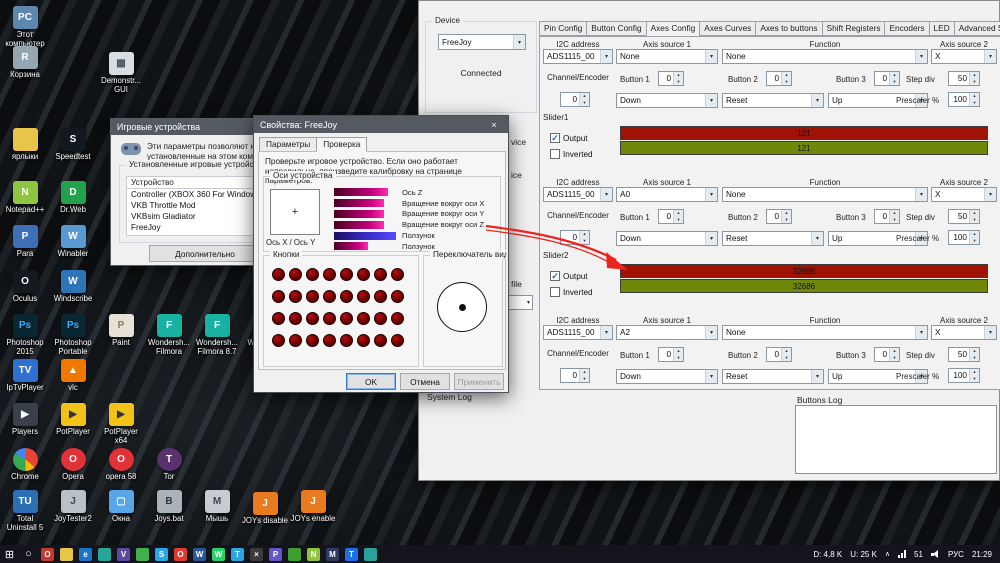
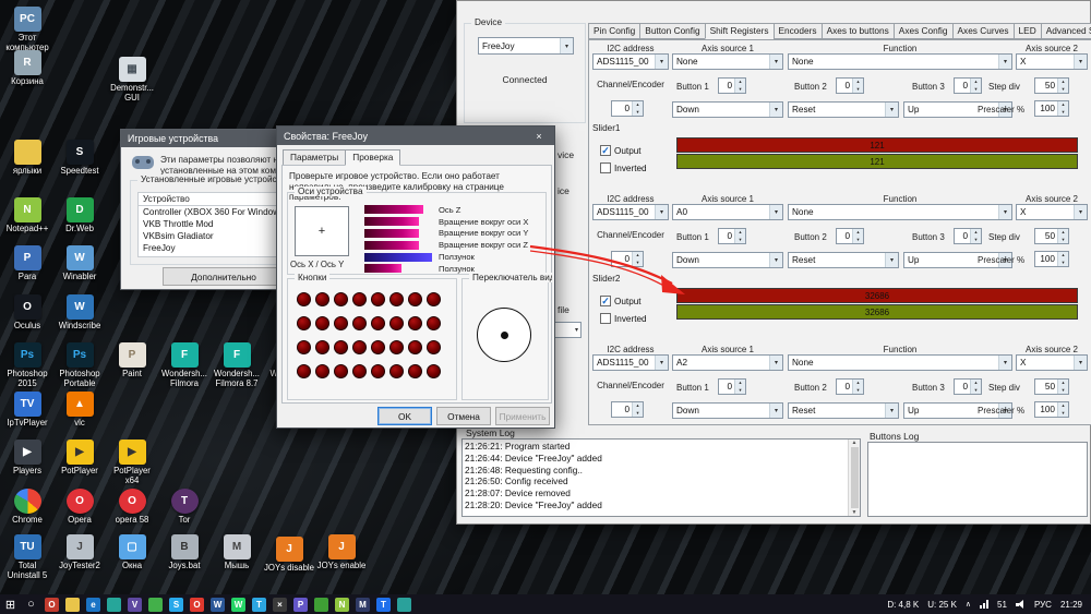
  PC
  Этот компьютер
  R
  Корзина
  ▦
  Demonstr... GUI
  ярлыки
  S
  Speedtest
  N
  Notepad++
  D
  Dr.Web
  P
  Para
  W
  Winabler
  O
  Oculus
  W
  Windscribe
  Ps
  Photoshop 2015
  Ps
  Photoshop Portable
  P
  Paint
  F
  Wondersh... Filmora
  F
  Wondersh... Filmora 8.7
  TV
  IpTvPlayer
  ▲
  vlc
  ▶
  Players
  ▶
  PotPlayer
  ▶
  PotPlayer x64
  Chrome
  O
  Opera
  O
  opera 58
  T
  Tor
  TU
  Total Uninstall 5
  J
  JoyTester2
  ▢
  Окна
  B
  Joys.bat
  M
  Мышь
  J
  JOYs disable
  J
  JOYs enable
  Device
  FreeJoy
  Connected
  vice
  ice
  file
  Pin Config
  Button Config
- Axes Config
+ Shift Registers
- Axes Curves
+ Encoders
  Axes to buttons
- Shift Registers
+ Axes Config
- Encoders
+ Axes Curves
  LED
  I2C address
  Axis source 1
  Function
  Axis source 2
  ADS1115_00
  None
  None
  X
  Channel/Encoder
  0
  Button 1
  0
  Button 2
  0
  Button 3
  0
  Step div
  50
  Down
  Reset
  Up
  Prescaler %
  100
  I2C address
  Axis source 1
  Function
  Axis source 2
  ADS1115_00
  A0
  None
  X
  Channel/Encoder
  0
  Button 1
  0
  Button 2
  0
  Button 3
  0
  Step div
  50
  Down
  Reset
  Up
  Prescaler %
  100
  I2C address
  Axis source 1
  Function
  Axis source 2
  ADS1115_00
  A2
  None
  X
  Channel/Encoder
  0
  Button 1
  0
  Button 2
  0
  Button 3
  0
  Step div
  50
  Down
  Reset
  Up
  Prescaler %
  100
  Slider1
  ✓
  Output
  Inverted
  121
  121
  Slider2
  ✓
  Output
  Inverted
  32686
  32686
  System Log
+ 21:26:21: Program started
+ 21:26:44: Device "FreeJoy" added
+ 21:26:48: Requesting config..
+ 21:26:50: Config received
+ 21:28:07: Device removed
+ 21:28:20: Device "FreeJoy" added
  Buttons Log
  Игровые устройства
  Установленные игровые устройс
  Устройство
  Controller (XBOX 360 For Windo
  VKB Throttle Mod
  VKBsim Gladiator
  FreeJoy
  Дополнительно
  Свойства: FreeJoy
  ×
  Параметры
  Проверка
  Проверьте игровое устройство. Если оно работает нзведите калибровку на странице параметров.
  Оси устройства
  +
  Ось X / Ось Y
  Ось Z
  Вращение вокруг оси X
  Вращение вокруг оси Y
  Вращение вокруг оси Z
  Ползунок
  Ползунок
  Кнопки
  Переключатель ви
  OK
  Отмена
  Применить
  ⊞
  ○
  O
  e
  V
  S
  O
  W
  W
  T
  ×
  P
  N
  M
  T
  D: 4,8 K
  U: 25 K
  51
  РУС
  21:29
